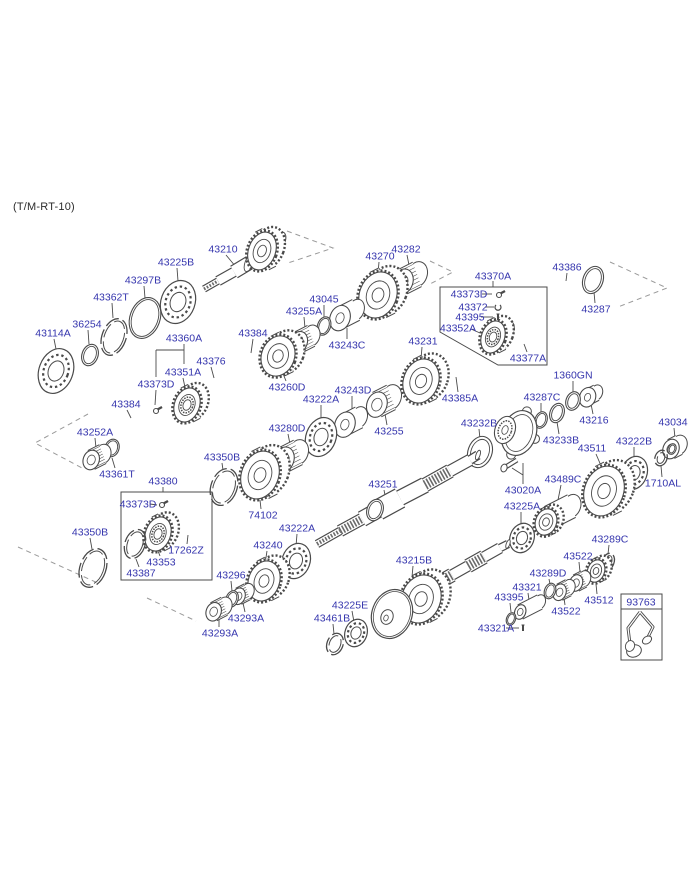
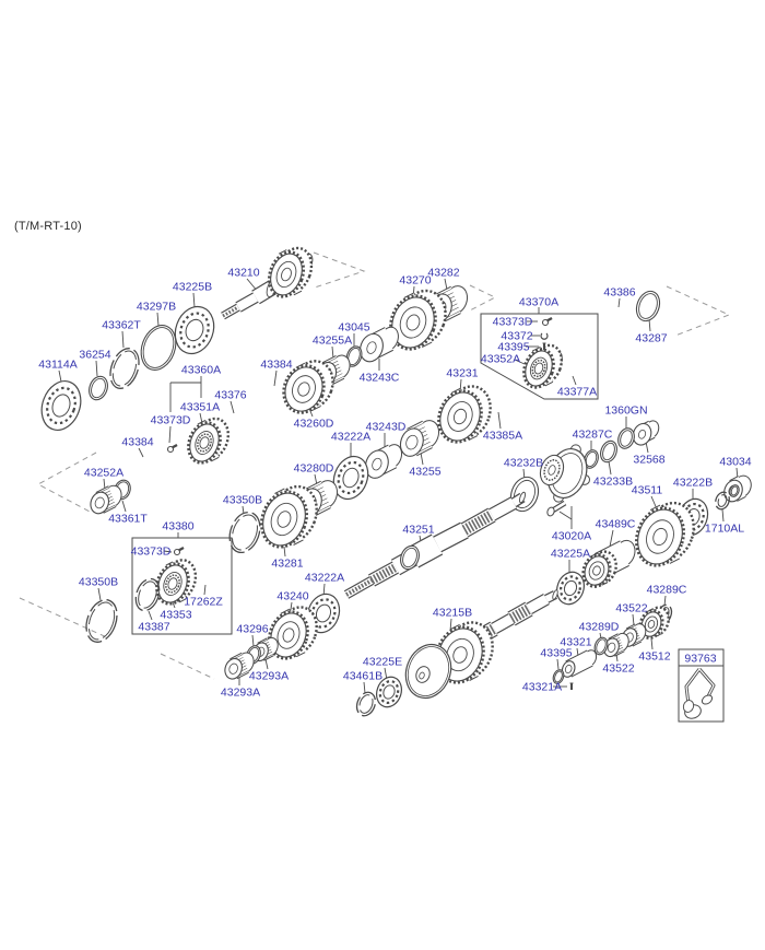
  (T/M-RT-10)
  43210
  43225B
  43297B
  43362T
  36254
  43114A
  43282
  43270
  43243C
  43045
  43255A
  43260D
  43384
  43376
  43351A
  43373D
  43360A
  43384
  43361T
  43252A
  43370A
  43287
  43386
  43377A
  43352A
  43373D
  43372
  43395
  43385A
  43231
  43255
  43243D
  43222A
  43280D
- 74102
+ 43281
  43350B
  43034
  1710AL
  43222B
  43511
  43489C
- 43216
+ 32568
  1360GN
  43233B
  43287C
  43020A
  43232B
  43251
  43225A
  43289C
  43512
  43522
  43522
  43289D
  43321
  43395
  43321A
  43215B
  43225E
  43461B
  43380
  17262Z
  43353
  43387
  43373D
  43350B
  43222A
  43240
  43293A
  43296
  43293A
  93763
